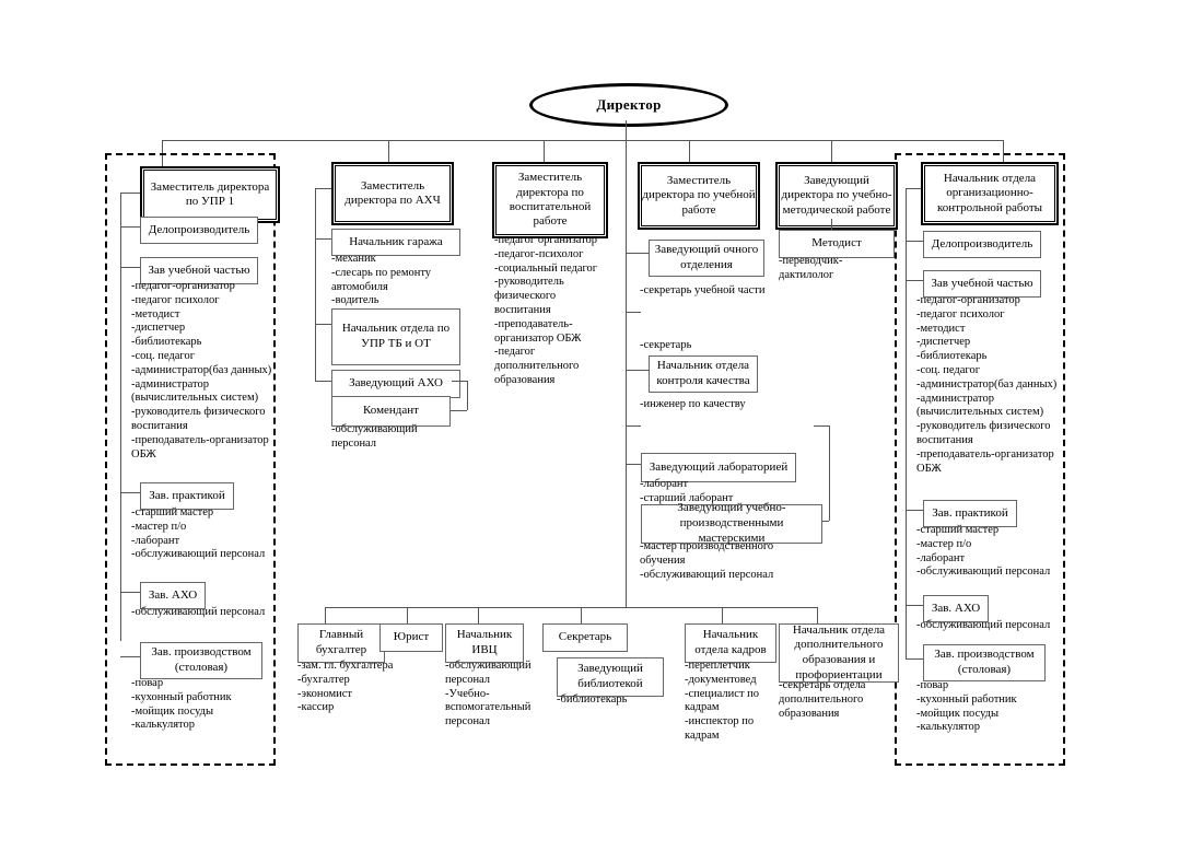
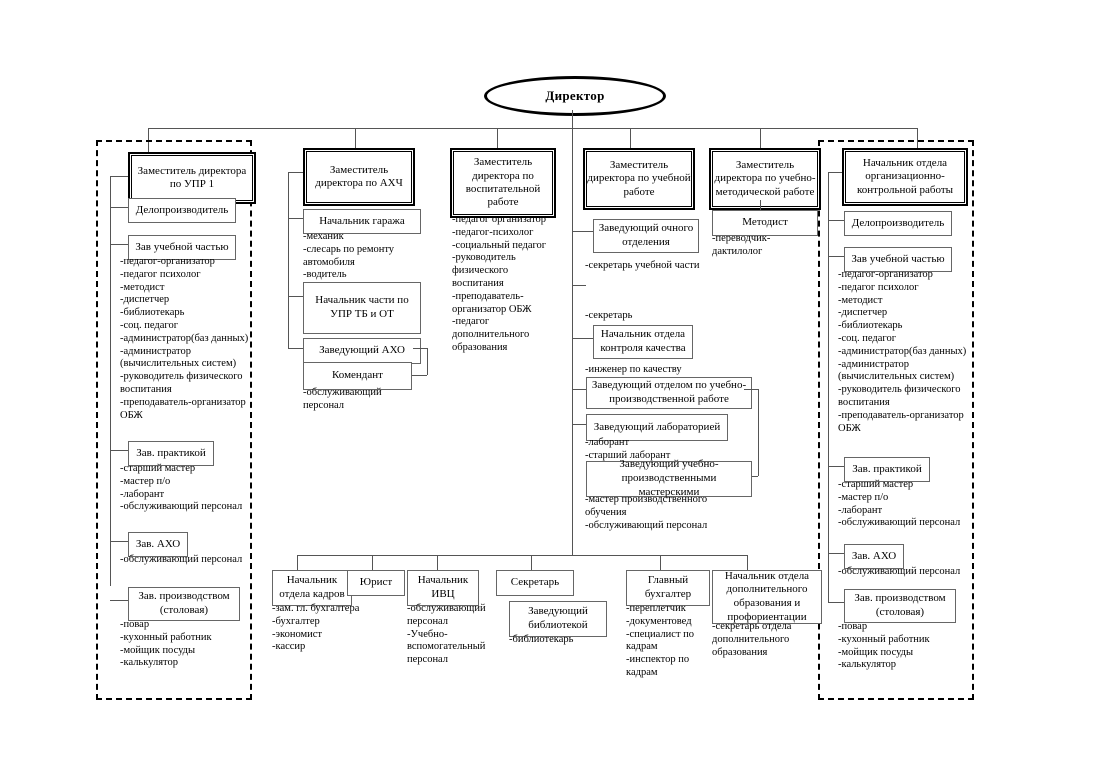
  Директор
  Заместитель директора по УПР 1
  Делопроизводитель
  Зав учебной частью
  -педагог-организатор
  -педагог психолог
  -методист
  -диспетчер
  -библиотекарь
  -соц. педагог
  -администратор(баз данных)
  -администратор (вычислительных систем)
  -руководитель физического воспитания
  -преподаватель-организатор ОБЖ
  Зав. практикой
  -старший мастер
  -мастер п/о
  -лаборант
  -обслуживающий персонал
  Зав. АХО
  -обслуживающий персонал
  Зав. производством (столовая)
  -повар
  -кухонный работник
  -мойщик посуды
  -калькулятор
  Заместитель директора по АХЧ
  Начальник гаража
  -механик
  -слесарь по ремонту автомобиля
  -водитель
- Начальник отдела по УПР ТБ и ОТ
+ Начальник части по УПР ТБ и ОТ
  Заведующий АХО
  Комендант
  -обслуживающий персонал
  Заместитель директора по воспитательной работе
  -педагог организатор
  -педагог-психолог
  -социальный педагог
  -руководитель физического воспитания
  -преподаватель-организатор ОБЖ
  -педагог дополнительного образования
  Заместитель директора по учебной работе
  Заведующий очного отделения
  -секретарь учебной части
  -секретарь
  Начальник отдела контроля качества
  -инженер по качеству
+ Заведующий отделом по учебно-производственной работе
  Заведующий лабораторией
  -лаборант
  -старший лаборант
  Заведующий учебно-производственными мастерскими
  -мастер производственного обучения
  -обслуживающий персонал
- Заведующий директора по учебно-методической работе
+ Заместитель директора по учебно-методической работе
  Методист
  -переводчик-дактилолог
  Начальник отдела организационно-контрольной работы
  Делопроизводитель
  Зав учебной частью
  -педагог-организатор
  -педагог психолог
  -методист
  -диспетчер
  -библиотекарь
  -соц. педагог
  -администратор(баз данных)
  -администратор (вычислительных систем)
  -руководитель физического воспитания
  -преподаватель-организатор ОБЖ
  Зав. практикой
  -старший мастер
  -мастер п/о
  -лаборант
  -обслуживающий персонал
  Зав. АХО
  -обслуживающий персонал
  Зав. производством (столовая)
  -повар
  -кухонный работник
  -мойщик посуды
  -калькулятор
- Главный бухгалтер
+ Начальник отдела кадров
  -зам. гл. бухгалтера
  -бухгалтер
  -экономист
  -кассир
  Юрист
  Начальник ИВЦ
  -обслуживающий персонал
  -Учебно-вспомогательный персонал
  Секретарь
  Заведующий библиотекой
  -библиотекарь
- Начальник отдела кадров
+ Главный бухгалтер
  -переплетчик
  -документовед
  -специалист по кадрам
  -инспектор по кадрам
  Начальник отдела дополнительного образования и профориентации
  -секретарь отдела дополнительного образования
